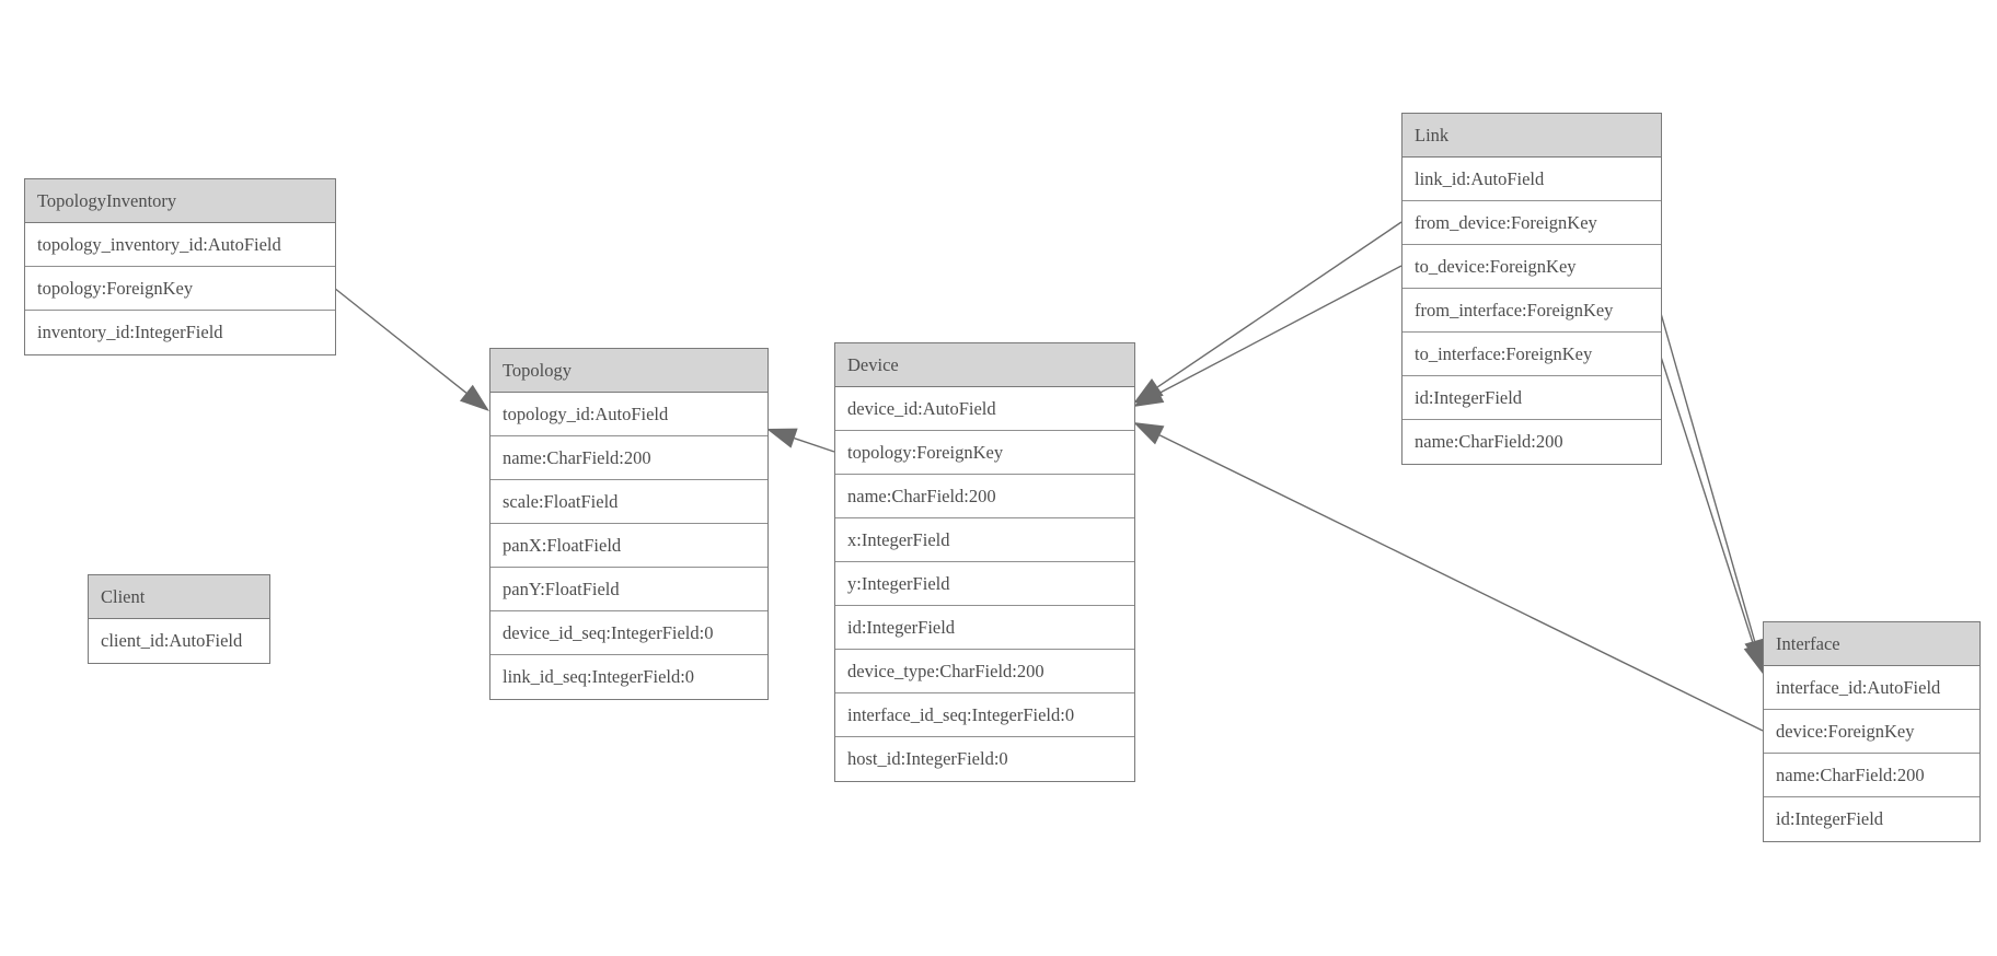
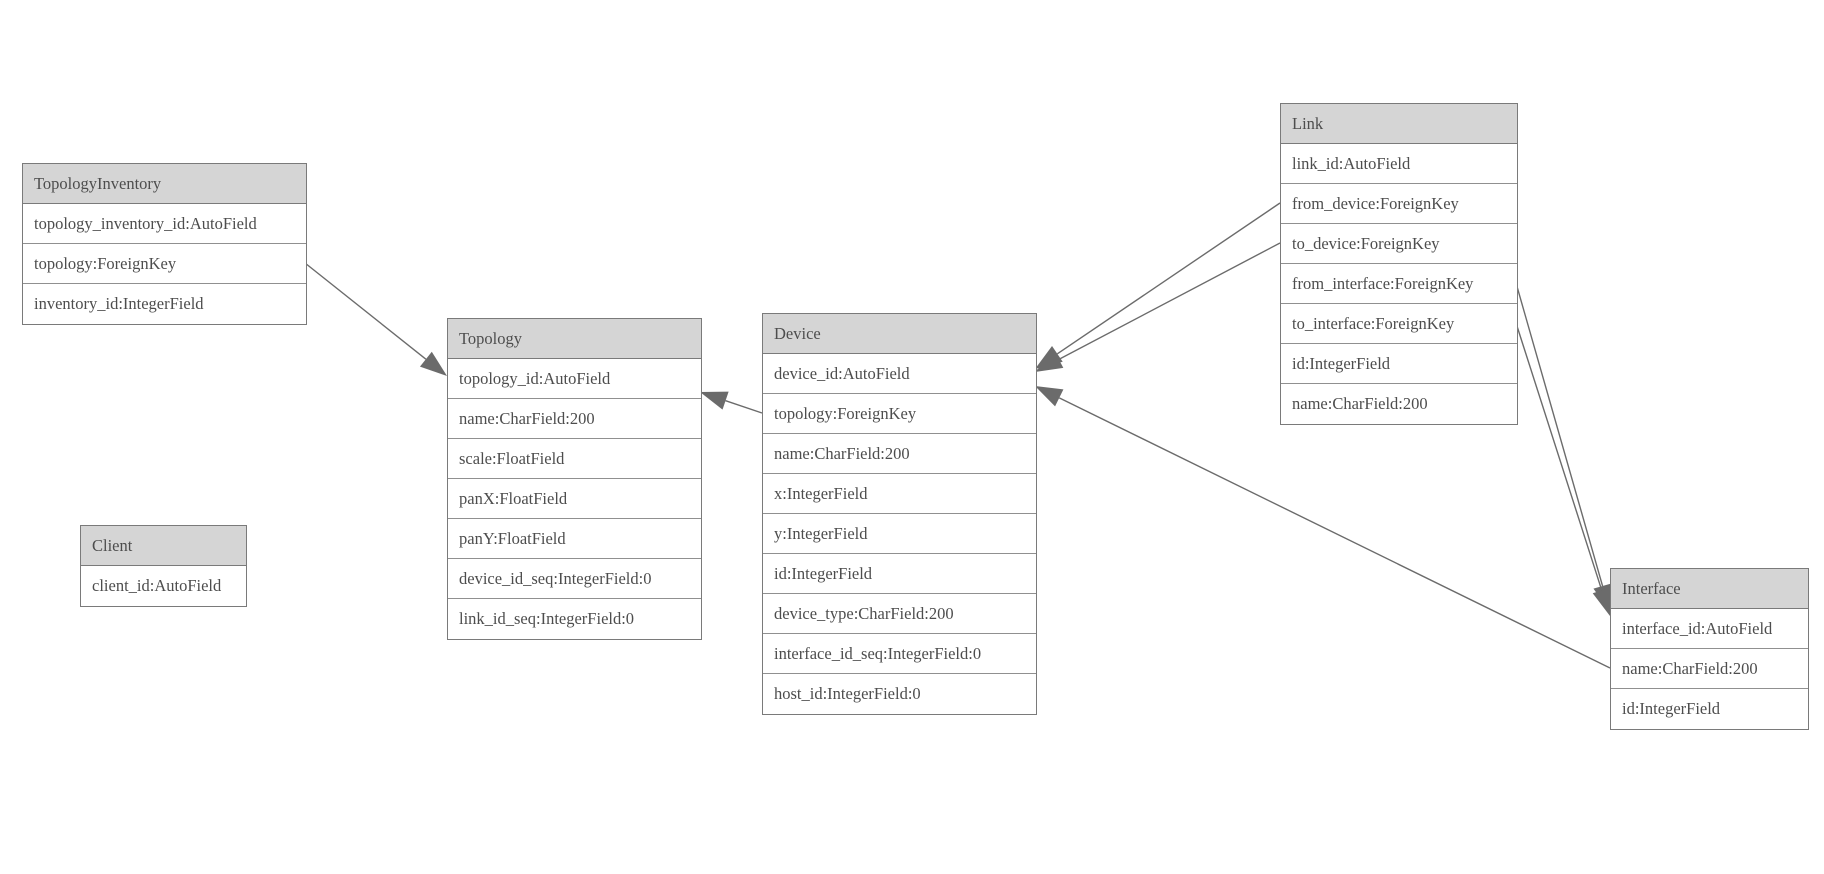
  TopologyInventory
  topology_inventory_id:AutoField
  topology:ForeignKey
  inventory_id:IntegerField
  Topology
  topology_id:AutoField
  name:CharField:200
  scale:FloatField
  panX:FloatField
  panY:FloatField
  device_id_seq:IntegerField:0
  link_id_seq:IntegerField:0
  Client
  client_id:AutoField
  Device
  device_id:AutoField
  topology:ForeignKey
  name:CharField:200
  x:IntegerField
  y:IntegerField
  id:IntegerField
  device_type:CharField:200
  interface_id_seq:IntegerField:0
  host_id:IntegerField:0
  Link
  link_id:AutoField
  from_device:ForeignKey
  to_device:ForeignKey
  from_interface:ForeignKey
  to_interface:ForeignKey
  id:IntegerField
  name:CharField:200
  Interface
  interface_id:AutoField
- device:ForeignKey
  name:CharField:200
  id:IntegerField
